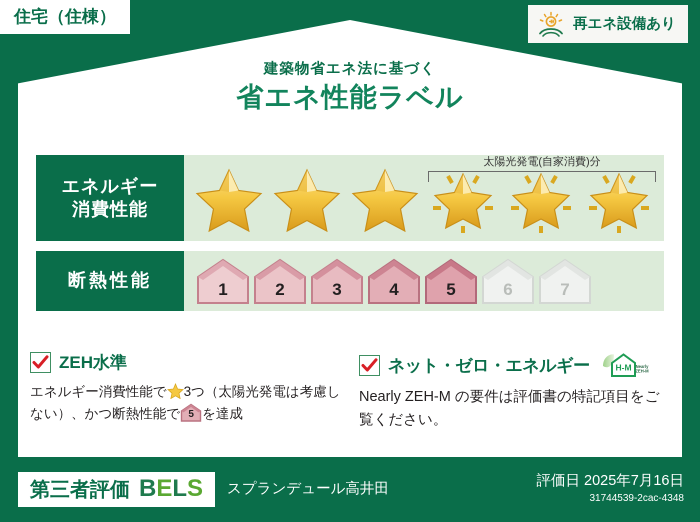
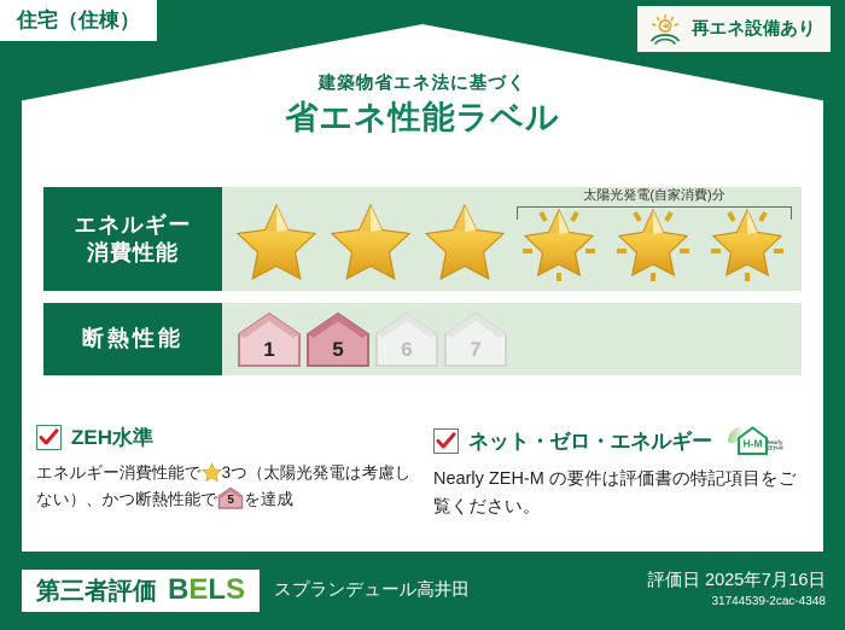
  住宅（住棟）
  再エネ設備あり
  建築物省エネ法に基づく
  省エネ性能ラベル
  エネルギー
  消費性能
  太陽光発電(自家消費)分
  断熱性能
  1
- 2
- 3
- 4
  5
  6
  7
  ZEH水準
  エネルギー消費性能で 3つ（太陽光発電は考慮しない）、かつ断熱性能で
  5
  を達成
  ネット・ゼロ・エネルギー
  H-M
  Nearly ZEH-M の要件は評価書の特記項目をご覧ください。
  第三者評価
  BELS
  スプランデュール高井田
  評価日 2025年7月16日
  31744539-2cac-4348
